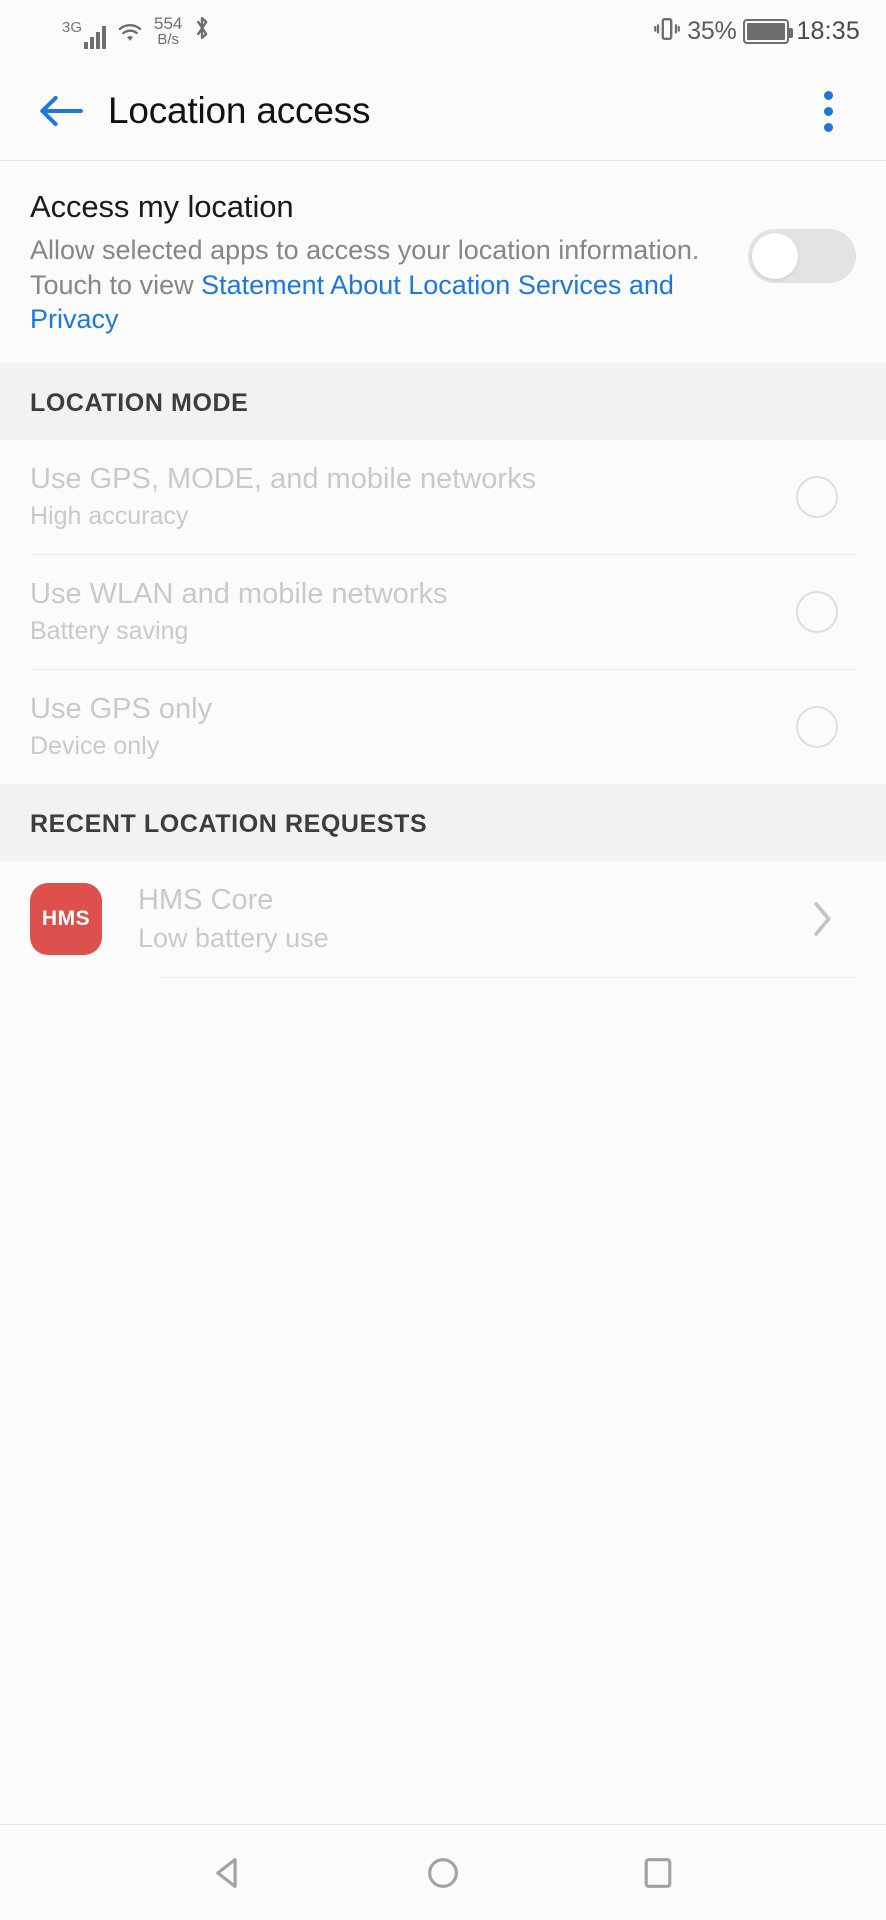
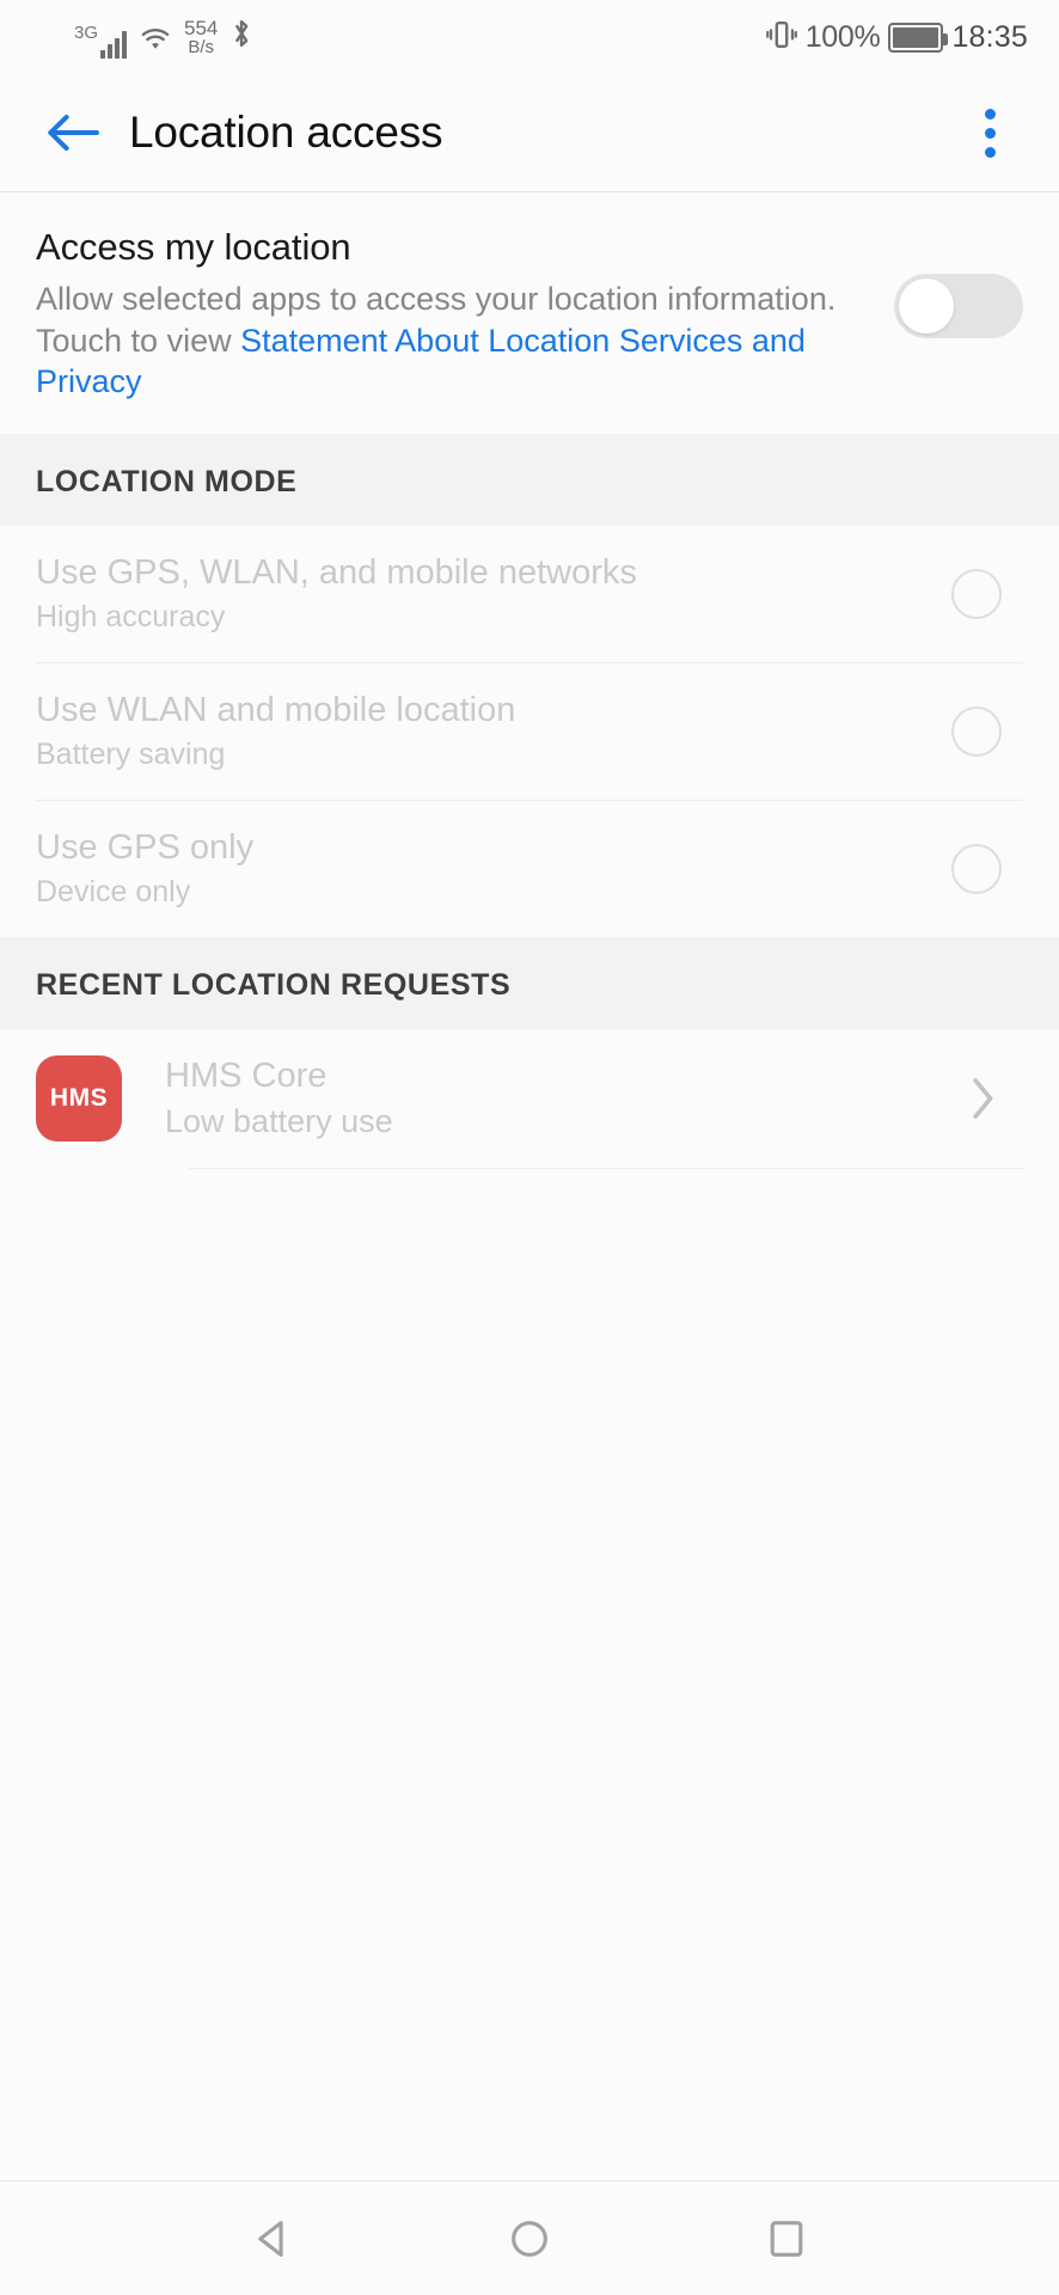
  3G
  554
  B/s
- 35%
+ 100%
  18:35
  Location access
  Access my location
  Allow selected apps to access your location information. Touch to view Statement About Location Services and Privacy
  LOCATION MODE
- Use GPS, MODE, and mobile networks
+ Use GPS, WLAN, and mobile networks
  High accuracy
- Use WLAN and mobile networks
+ Use WLAN and mobile location
  Battery saving
  Use GPS only
  Device only
  RECENT LOCATION REQUESTS
  HMS
  HMS Core
  Low battery use
